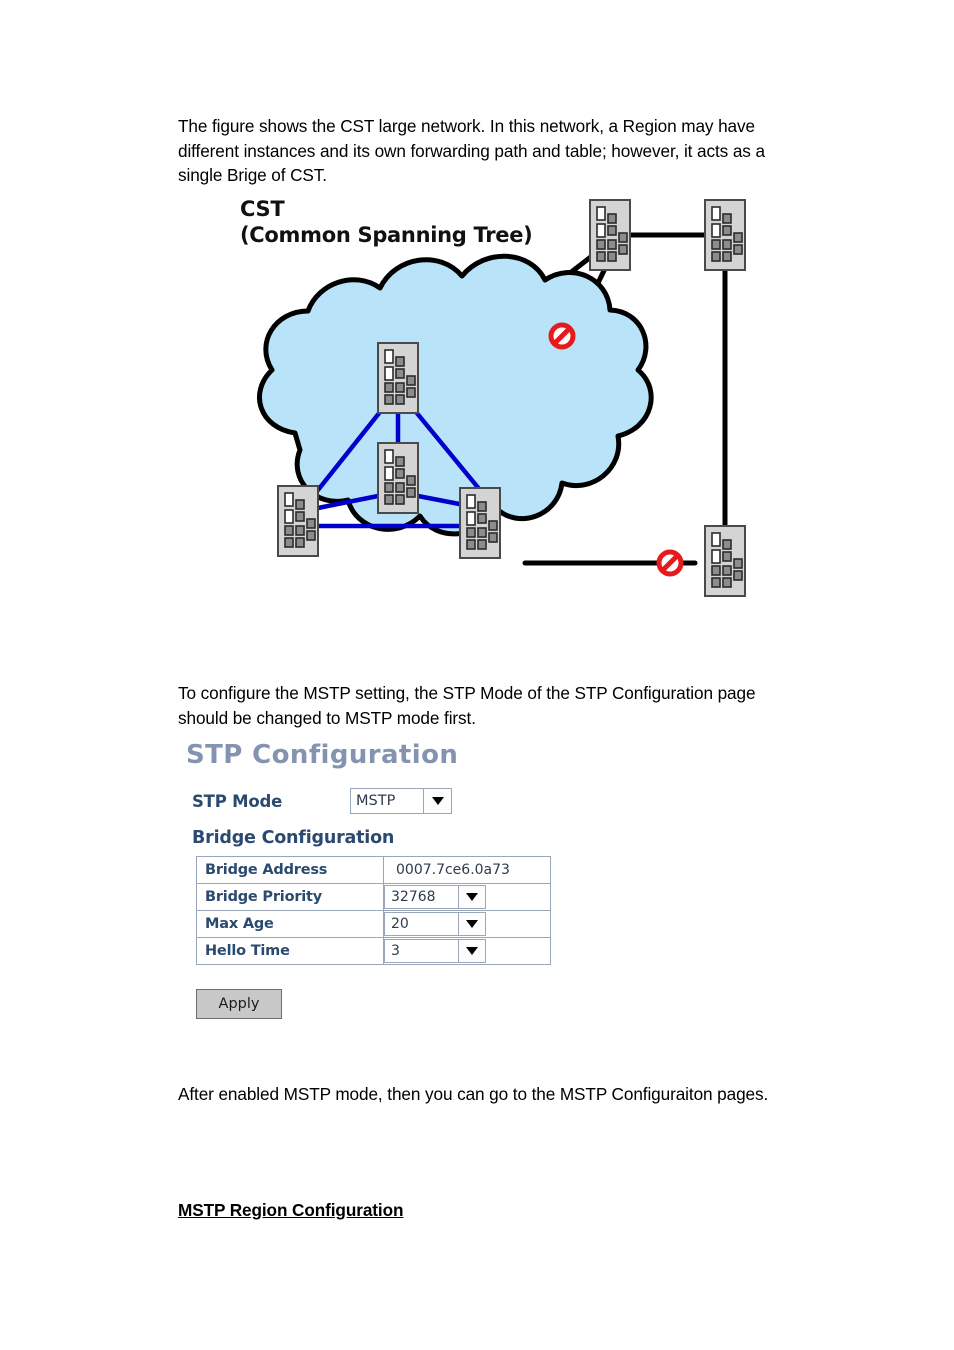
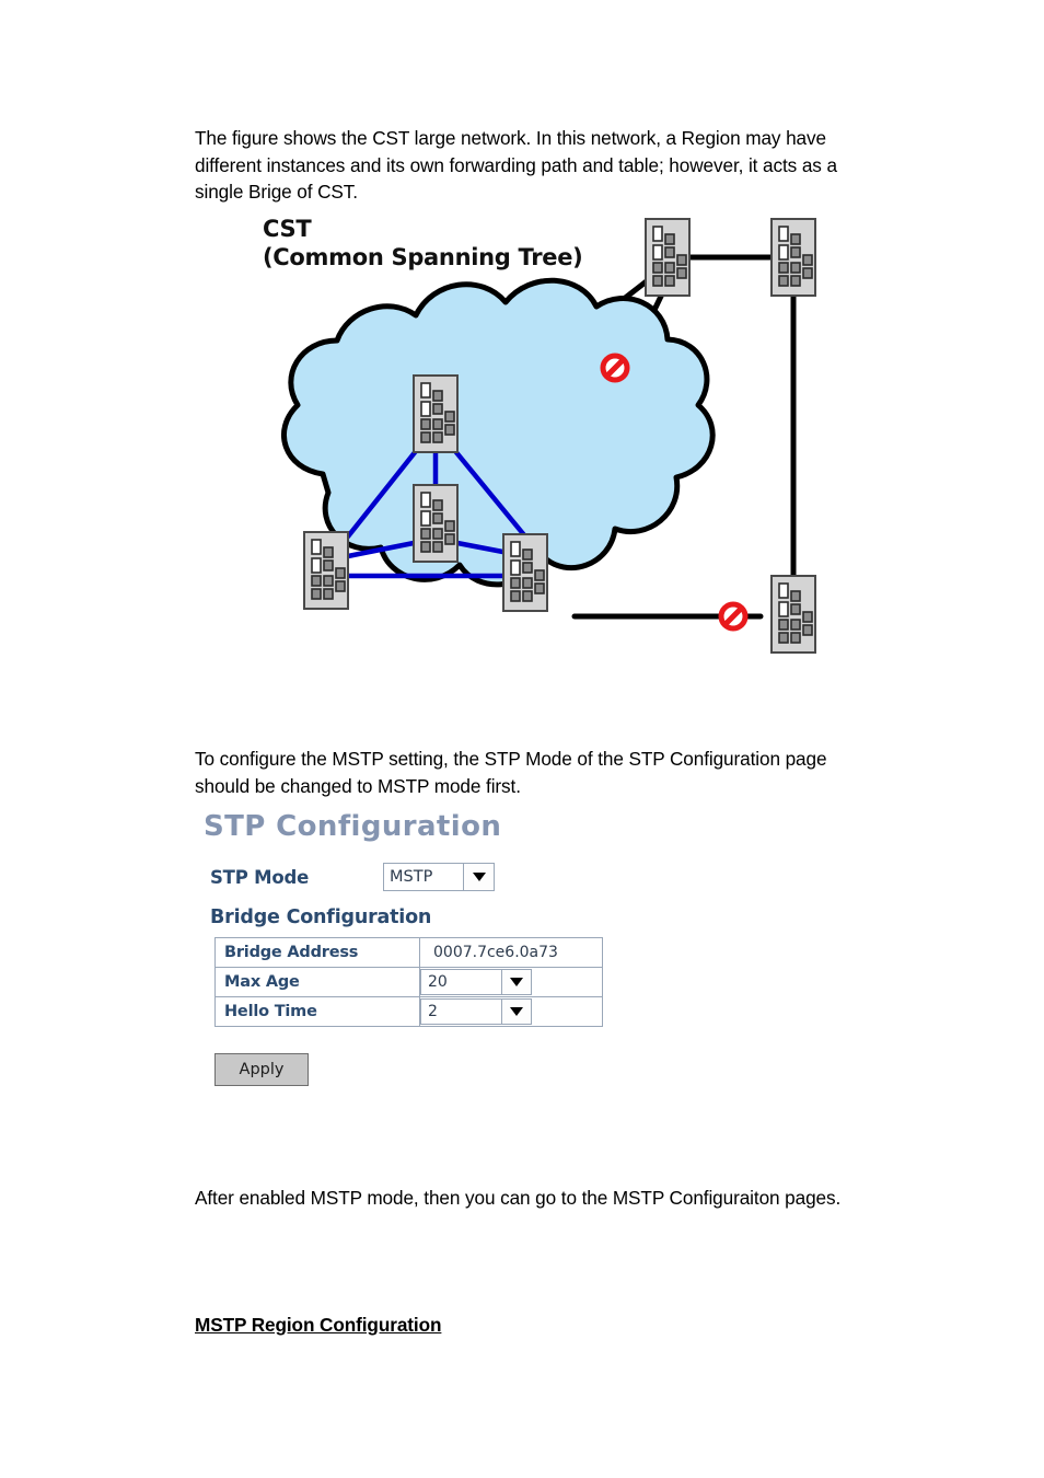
  The figure shows the CST large network. In this network, a Region may have different instances and its own forwarding path and table; however, it acts as a single Brige of CST.
  CST
  (Common Spanning Tree)
  To configure the MSTP setting, the STP Mode of the STP Configuration page should be changed to MSTP mode first.
  STP Configuration
  STP Mode
  MSTP
  Bridge Configuration
  Bridge Address	0007.7ce6.0a73
- Bridge Priority	32768
  Max Age	20
- Hello Time	3
+ Hello Time	2
  Apply
  After enabled MSTP mode, then you can go to the MSTP Configuraiton pages.
  MSTP Region Configuration
